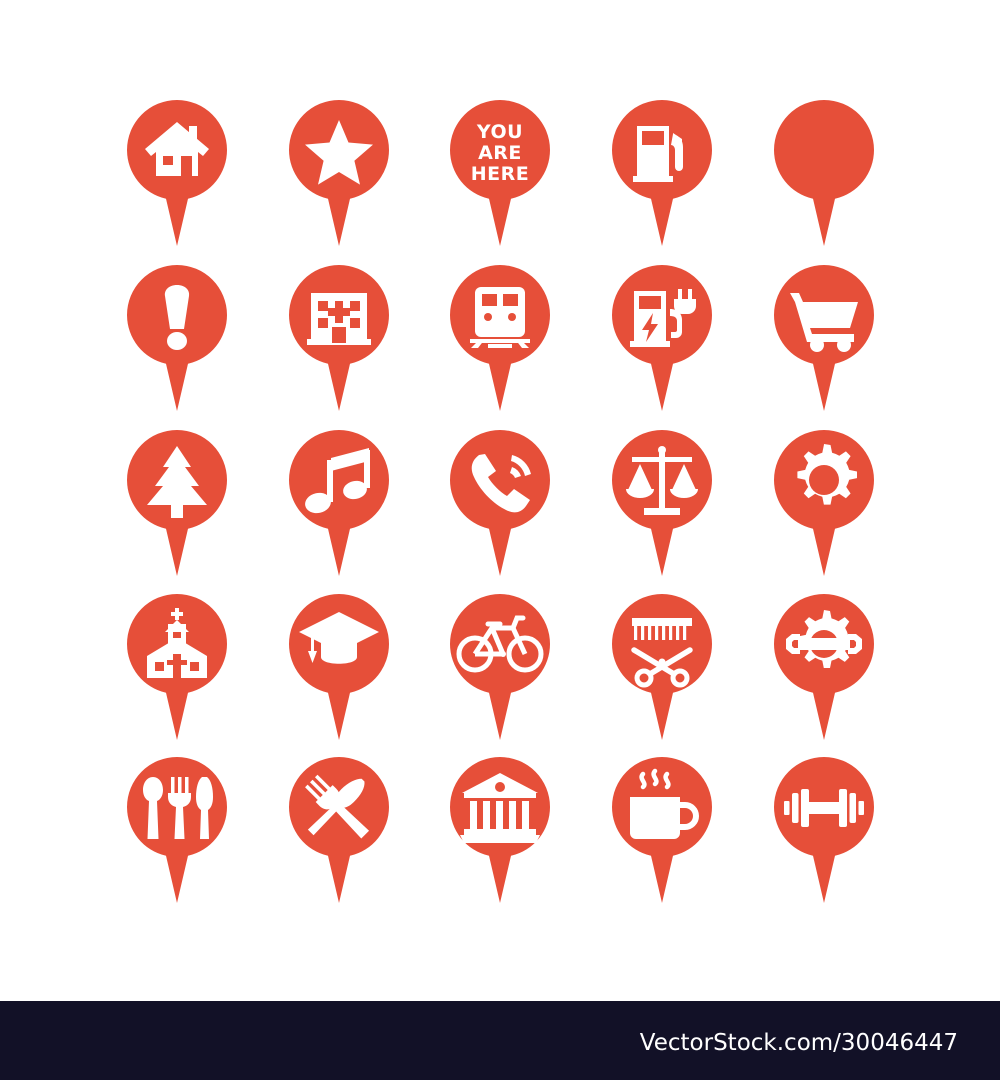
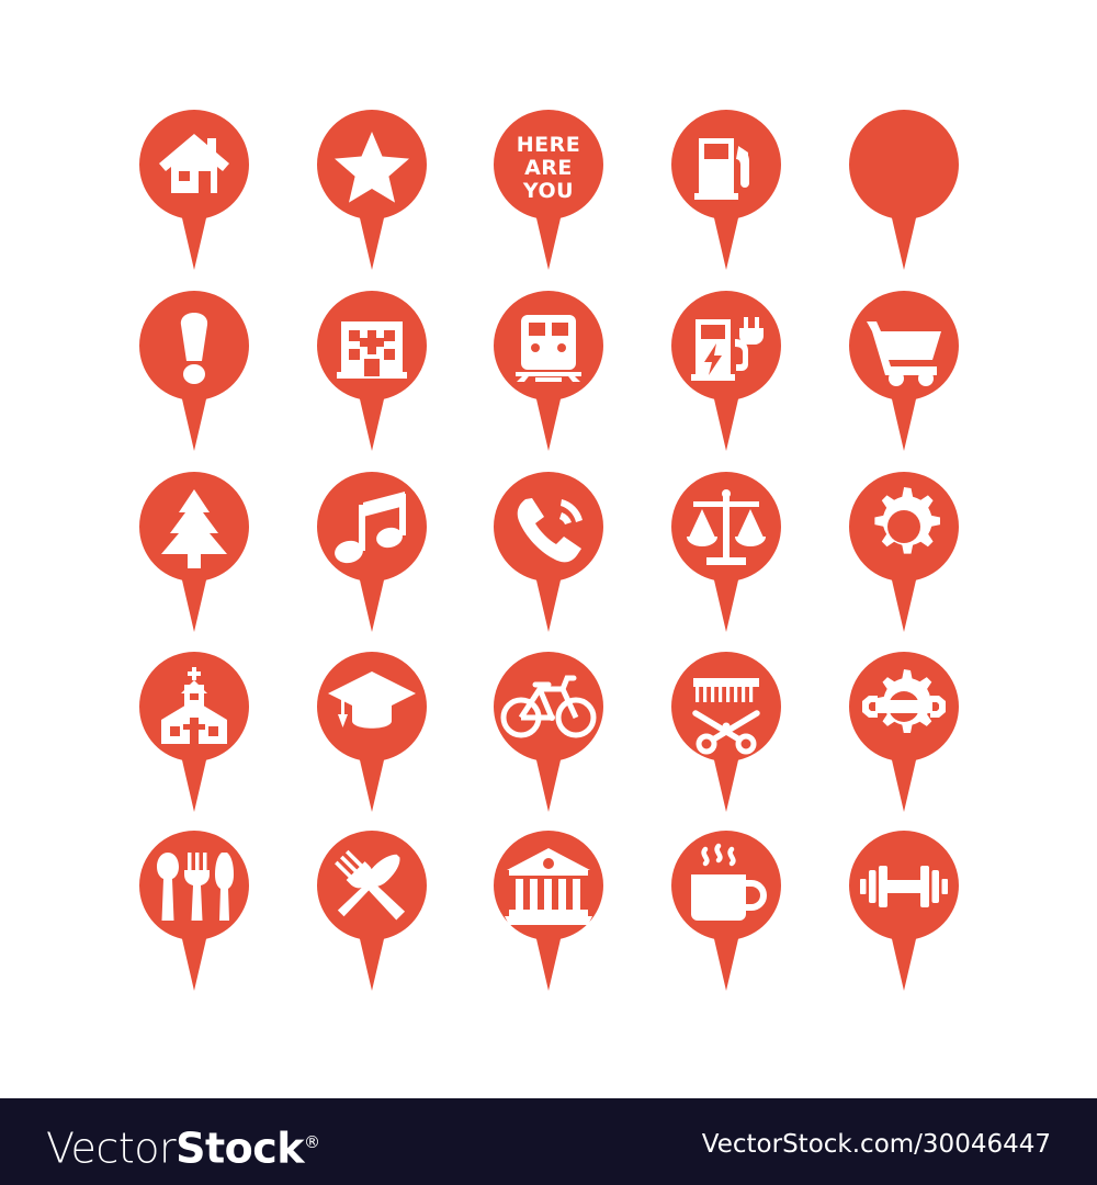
- YOU
+ HERE
  ARE
- HERE
+ YOU
+ VectorStock®
  VectorStock.com/30046447
